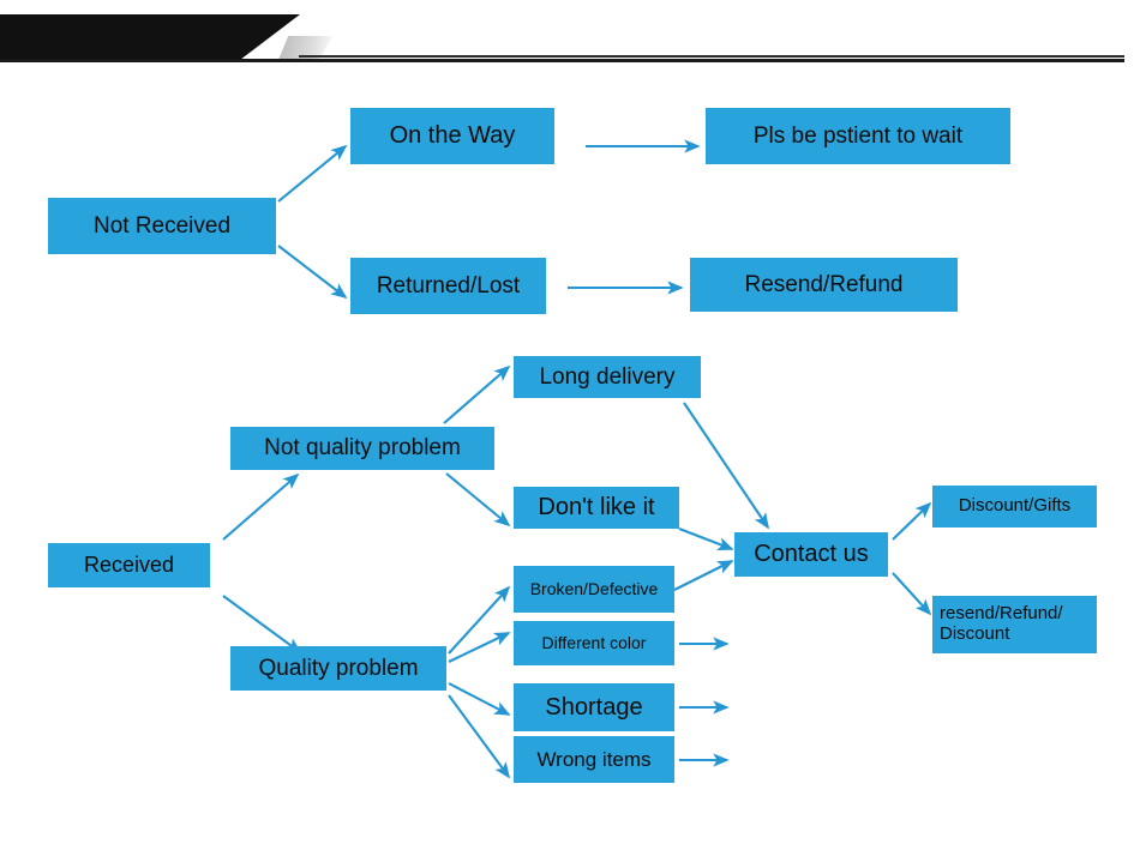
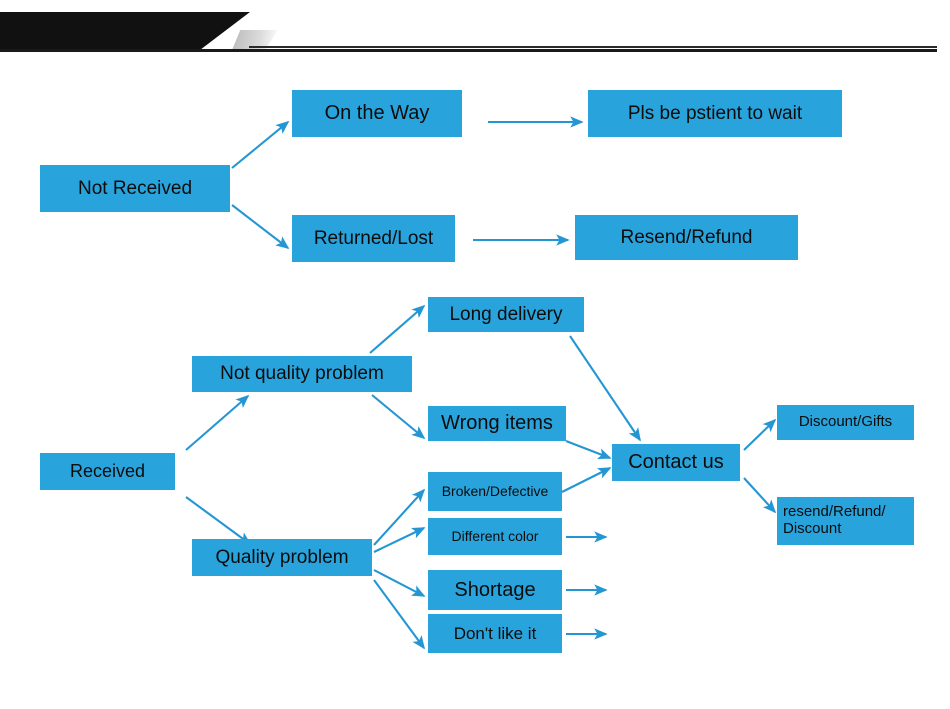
  Not Received
  On the Way
  Pls be pstient to wait
  Returned/Lost
  Resend/Refund
  Received
  Not quality problem
  Quality problem
  Long delivery
- Don't like it
+ Wrong items
  Broken/Defective
  Different color
  Shortage
- Wrong items
+ Don't like it
  Contact us
  Discount/Gifts
  resend/Refund/
  Discount
